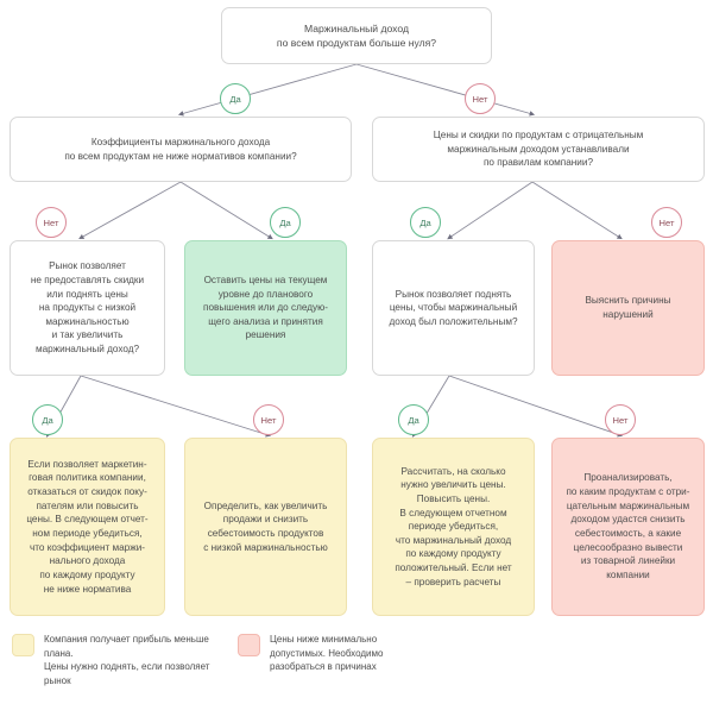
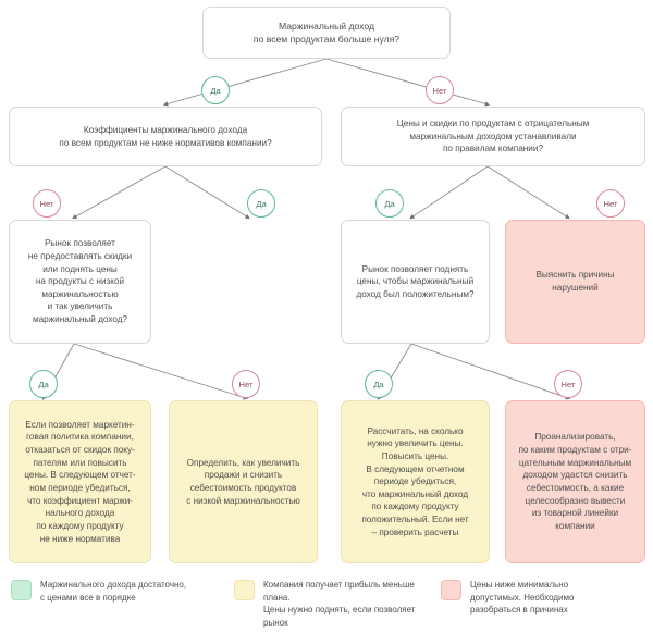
  Маржинальный доход
  по всем продуктам больше нуля?
  Да
  Нет
  Коэффициенты маржинального дохода
  по всем продуктам не ниже нормативов компании?
  Цены и скидки по продуктам с отрицательным
  маржинальным доходом устанавливали
  по правилам компании?
  Нет
  Да
  Да
  Нет
  Рынок позволяет
  не предоставлять скидки
  или поднять цены
  на продукты с низкой
  маржинальностью
  и так увеличить
  маржинальный доход?
- Оставить цены на текущем
- уровне до планового
- повышения или до следую-
- щего анализа и принятия
- решения
  Рынок позволяет поднять
  цены, чтобы маржинальный
  доход был положительным?
  Выяснить причины
  нарушений
  Да
  Нет
  Да
  Нет
  Если позволяет маркетин-
  говая политика компании,
  отказаться от скидок поку-
  пателям или повысить
  цены. В следующем отчет-
  ном периоде убедиться,
  что коэффициент маржи-
  нального дохода
  по каждому продукту
  не ниже норматива
  Определить, как увеличить
  продажи и снизить
  себестоимость продуктов
  с низкой маржинальностью
  Рассчитать, на сколько
  нужно увеличить цены.
  Повысить цены.
  В следующем отчетном
  периоде убедиться,
  что маржинальный доход
  по каждому продукту
  положительный. Если нет
  – проверить расчеты
  Проанализировать,
  по каким продуктам с отри-
  цательным маржинальным
  доходом удастся снизить
  себестоимость, а какие
  целесообразно вывести
  из товарной линейки
  компании
+ Маржинального дохода достаточно,
+ с ценами все в порядке
  Компания получает прибыль меньше плана.
  Цены нужно поднять, если позволяет рынок
  Цены ниже минимально
  допустимых. Необходимо
  разобраться в причинах
